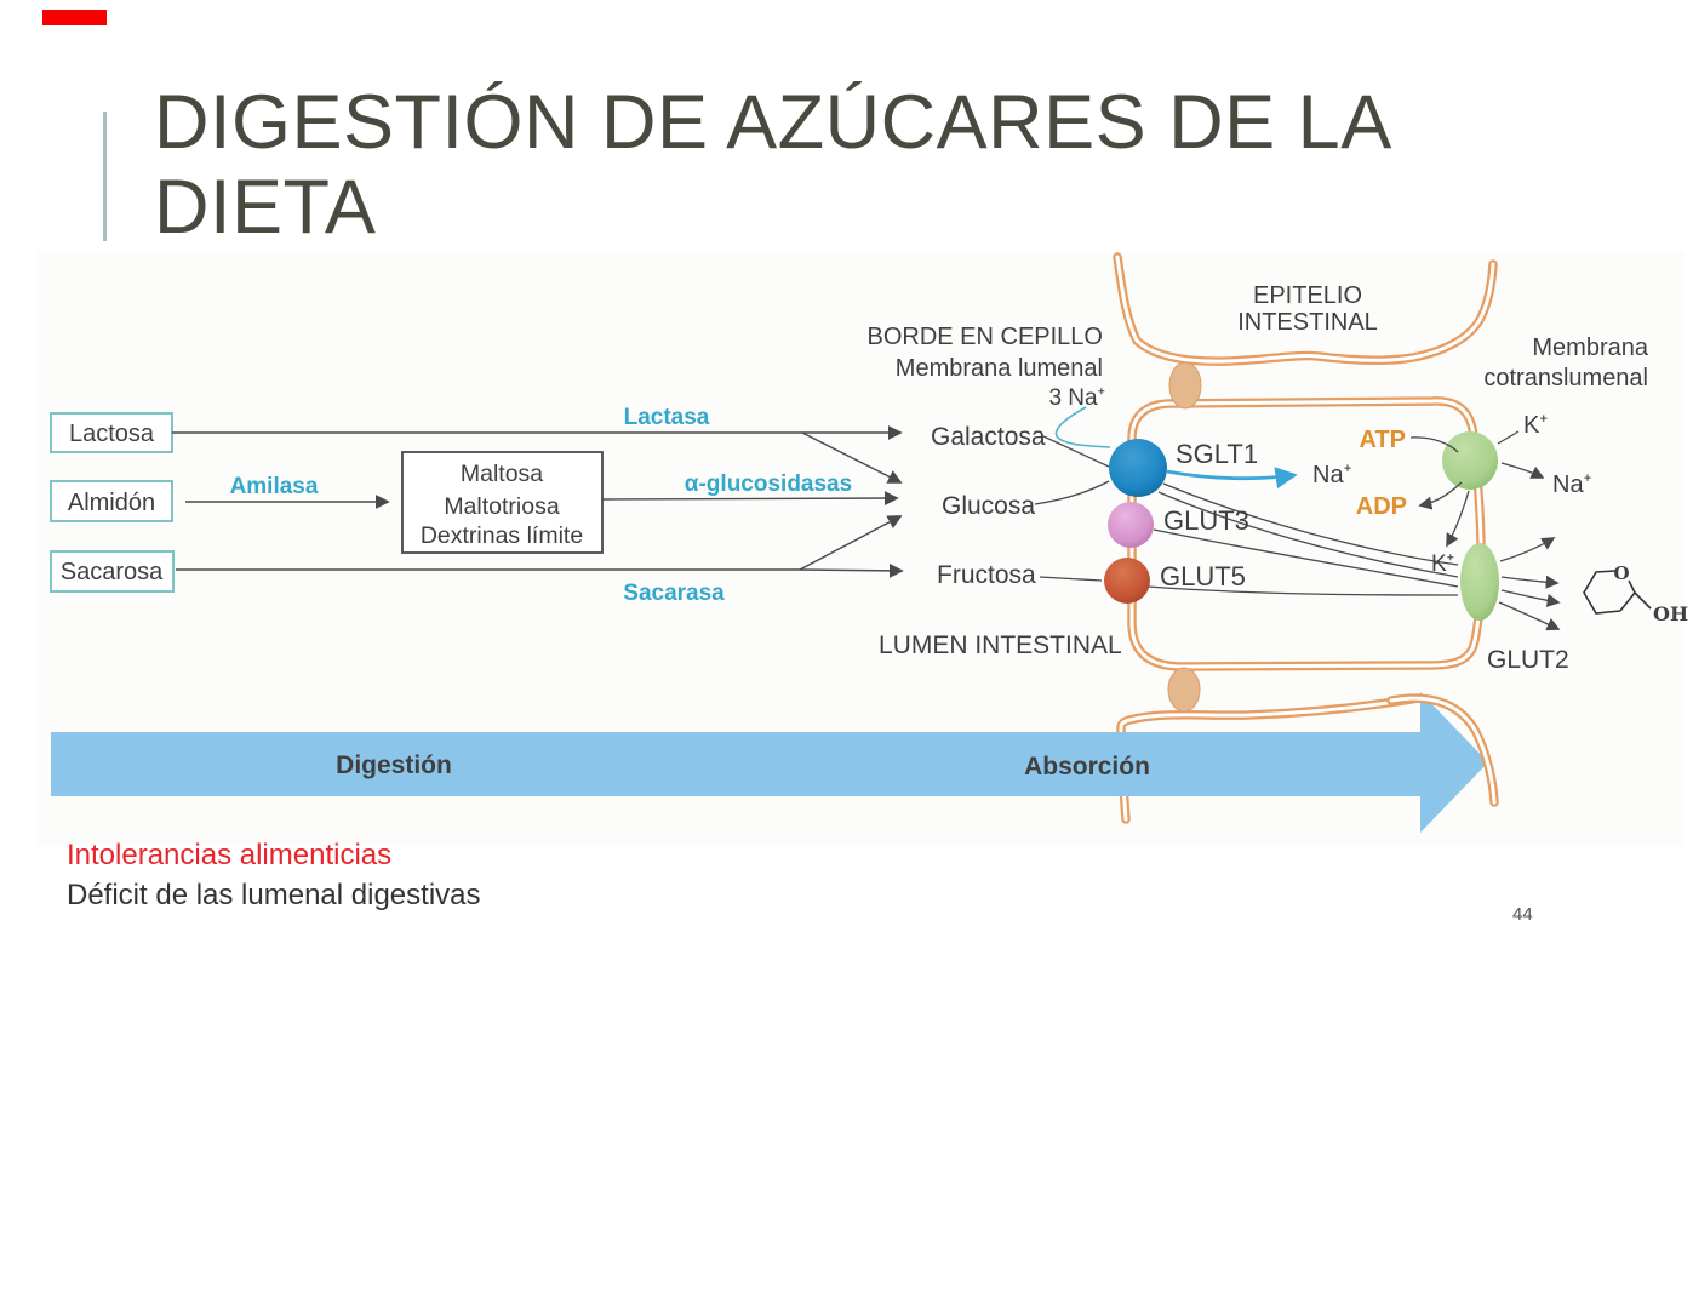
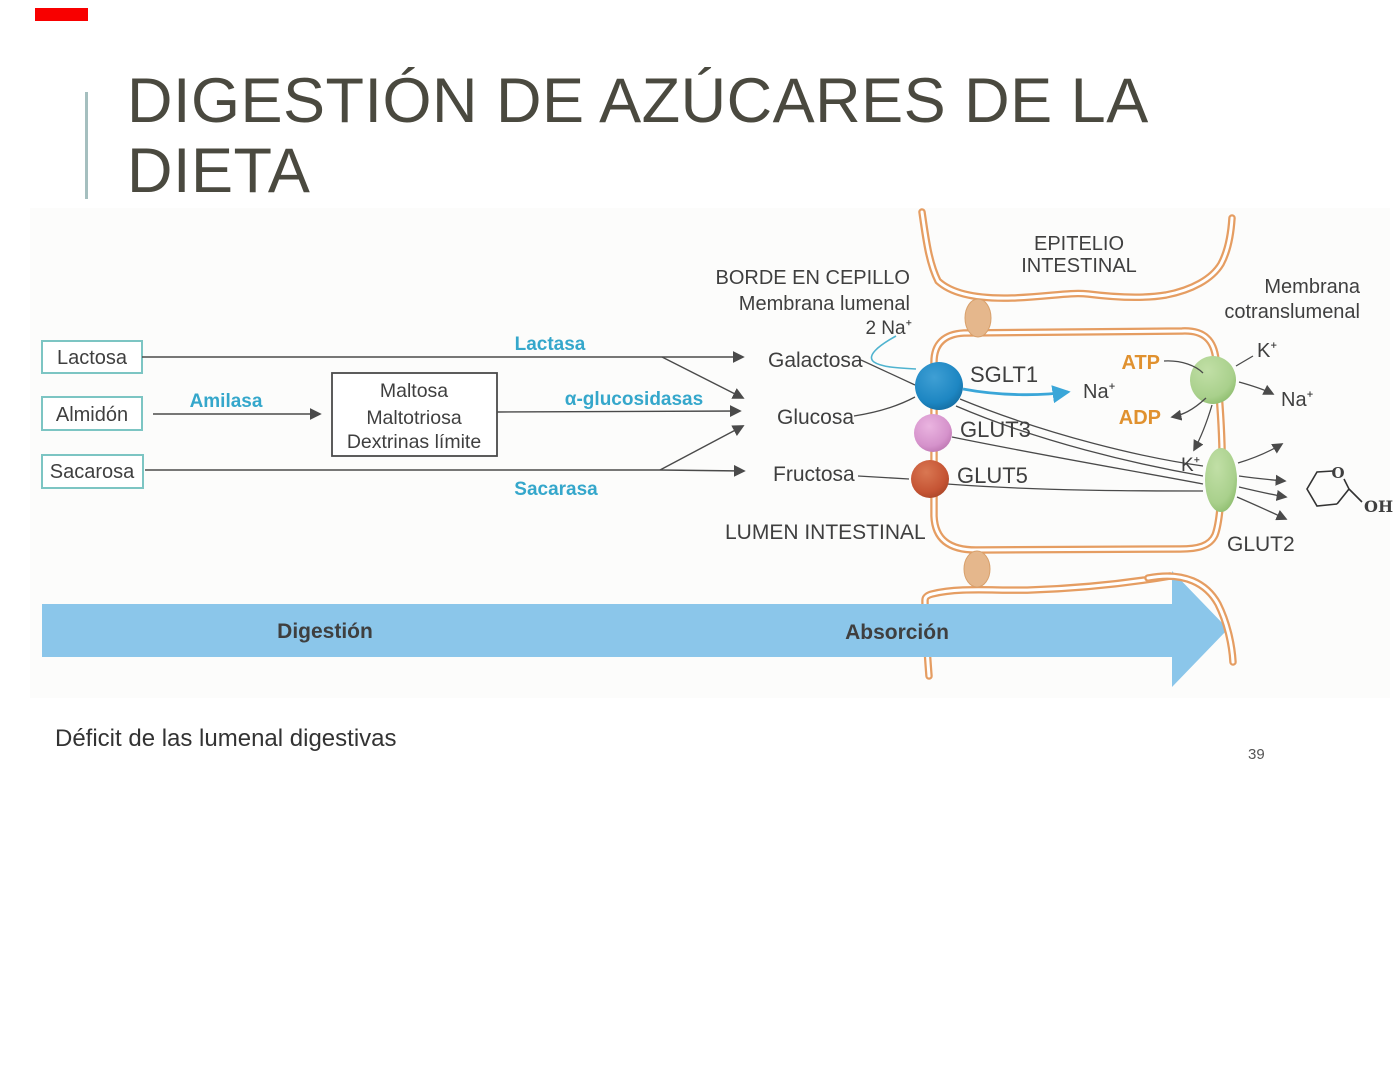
  DIGESTIÓN DE AZÚCARES DE LA
  DIETA
  Digestión
  Absorción
  Lactosa
  Almidón
  Sacarosa
  Maltosa
  Maltotriosa
  Dextrinas límite
  Amilasa
  Lactasa
  α-glucosidasas
  Sacarasa
  Galactosa
  Glucosa
  Fructosa
- 3 Na⁺
+ 2 Na⁺
  SGLT1
  GLUT3
  GLUT5
  Na⁺
  ATP
  ADP
  K⁺
  Na⁺
  K⁺
  GLUT2
  O
  OH
  BORDE EN CEPILLO
  Membrana lumenal
  EPITELIO
  INTESTINAL
  Membrana
  cotranslumenal
  LUMEN INTESTINAL
- Intolerancias alimenticias
  Déficit de las lumenal digestivas
- 44
+ 39
